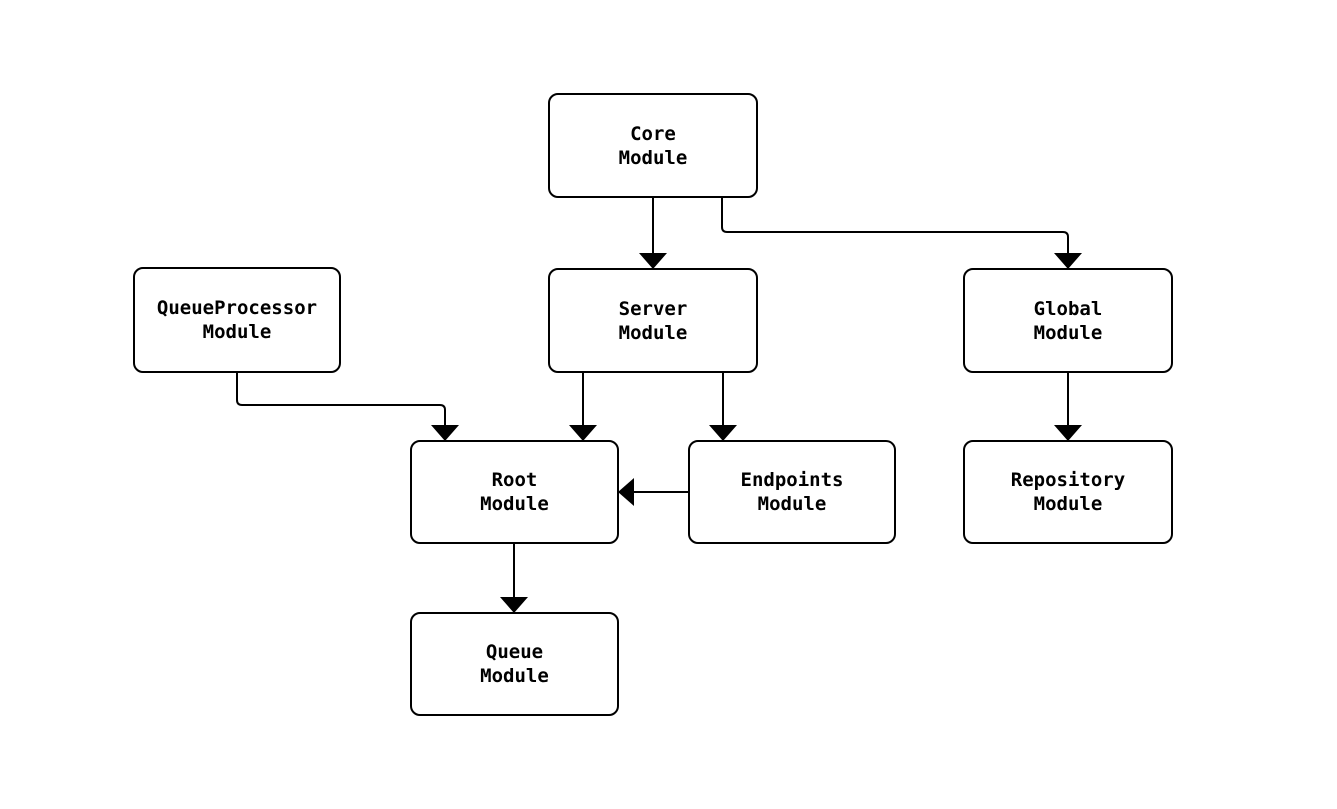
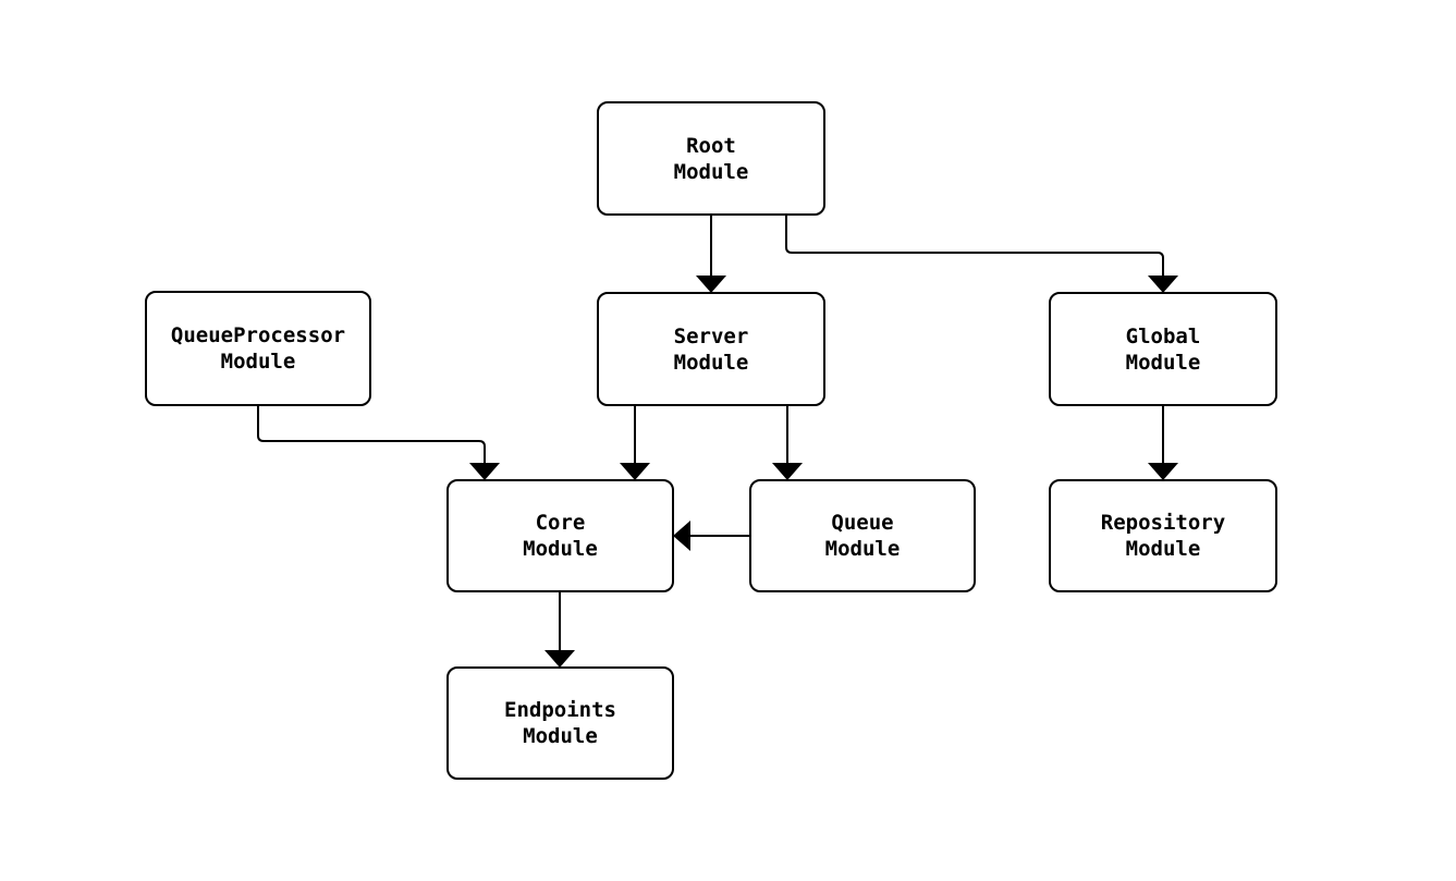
- Core
+ Root
  Module
  QueueProcessor
  Module
  Server
  Module
  Global
  Module
- Root
+ Core
  Module
- Endpoints
+ Queue
  Module
  Repository
  Module
- Queue
+ Endpoints
  Module
